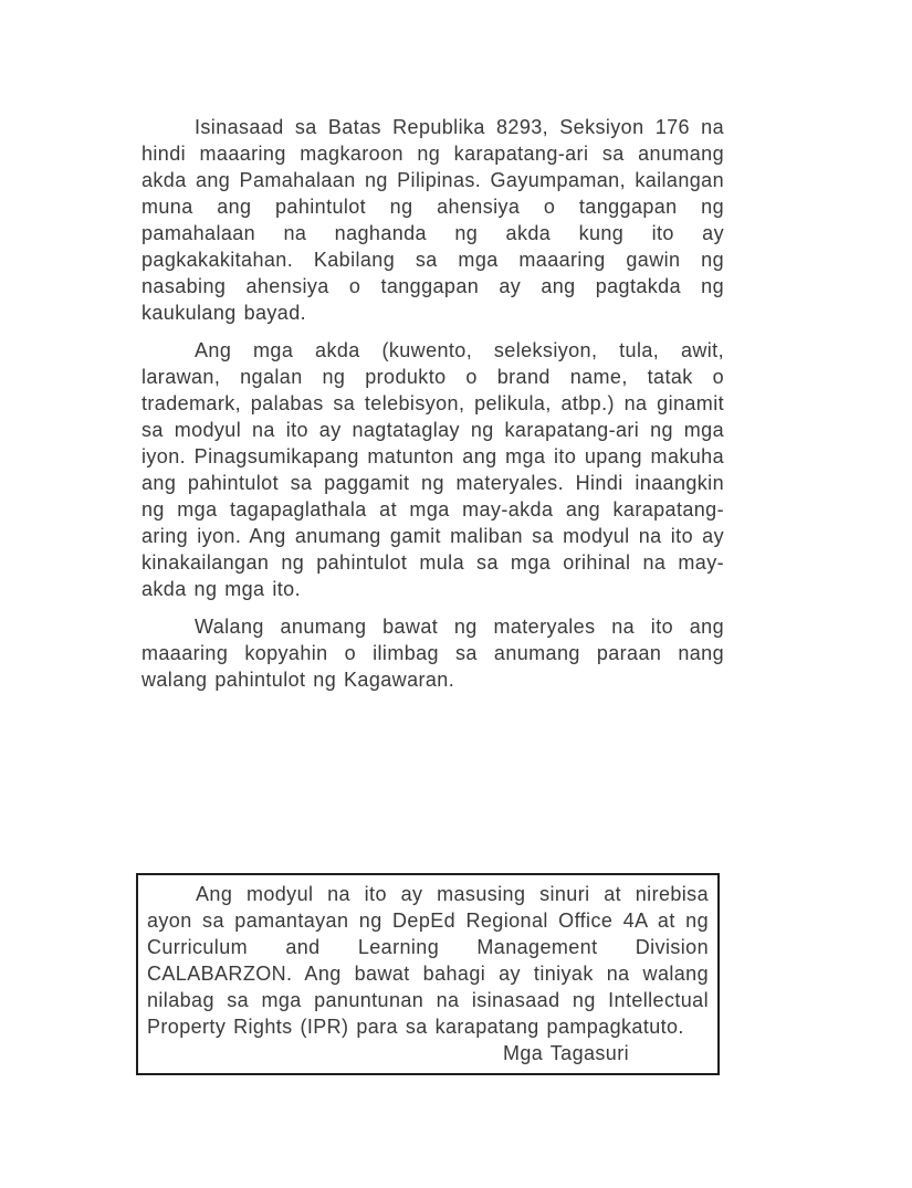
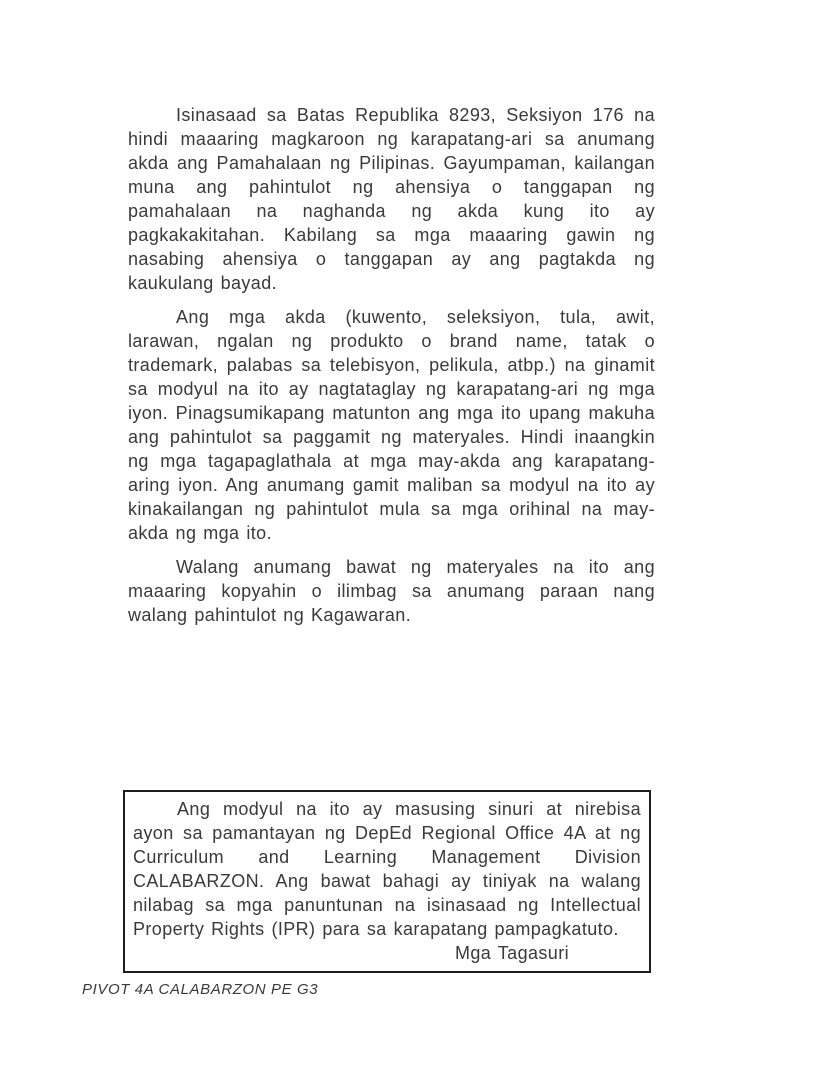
  Isinasaad sa Batas Republika 8293, Seksiyon 176 na hindi maaaring magkaroon ng karapatang-ari sa anumang akda ang Pamahalaan ng Pilipinas. Gayumpaman, kailangan muna ang pahintulot ng ahensiya o tanggapan ng pamahalaan na naghanda ng akda kung ito ay pagkakakitahan. Kabilang sa mga maaaring gawin ng nasabing ahensiya o tanggapan ay ang pagtakda ng kaukulang bayad.
  Ang mga akda (kuwento, seleksiyon, tula, awit, larawan, ngalan ng produkto o brand name, tatak o trademark, palabas sa telebisyon, pelikula, atbp.) na ginamit sa modyul na ito ay nagtataglay ng karapatang-ari ng mga iyon. Pinagsumikapang matunton ang mga ito upang makuha ang pahintulot sa paggamit ng materyales. Hindi inaangkin ng mga tagapaglathala at mga may-akda ang karapatang-aring iyon. Ang anumang gamit maliban sa modyul na ito ay kinakailangan ng pahintulot mula sa mga orihinal na may-akda ng mga ito.
  Walang anumang bawat ng materyales na ito ang maaaring kopyahin o ilimbag sa anumang paraan nang walang pahintulot ng Kagawaran.
  Ang modyul na ito ay masusing sinuri at nirebisa ayon sa pamantayan ng DepEd Regional Office 4A at ng Curriculum and Learning Management Division CALABARZON. Ang bawat bahagi ay tiniyak na walang nilabag sa mga panuntunan na isinasaad ng Intellectual Property Rights (IPR) para sa karapatang pampagkatuto.
  Mga Tagasuri
+ PIVOT 4A CALABARZON PE G3
